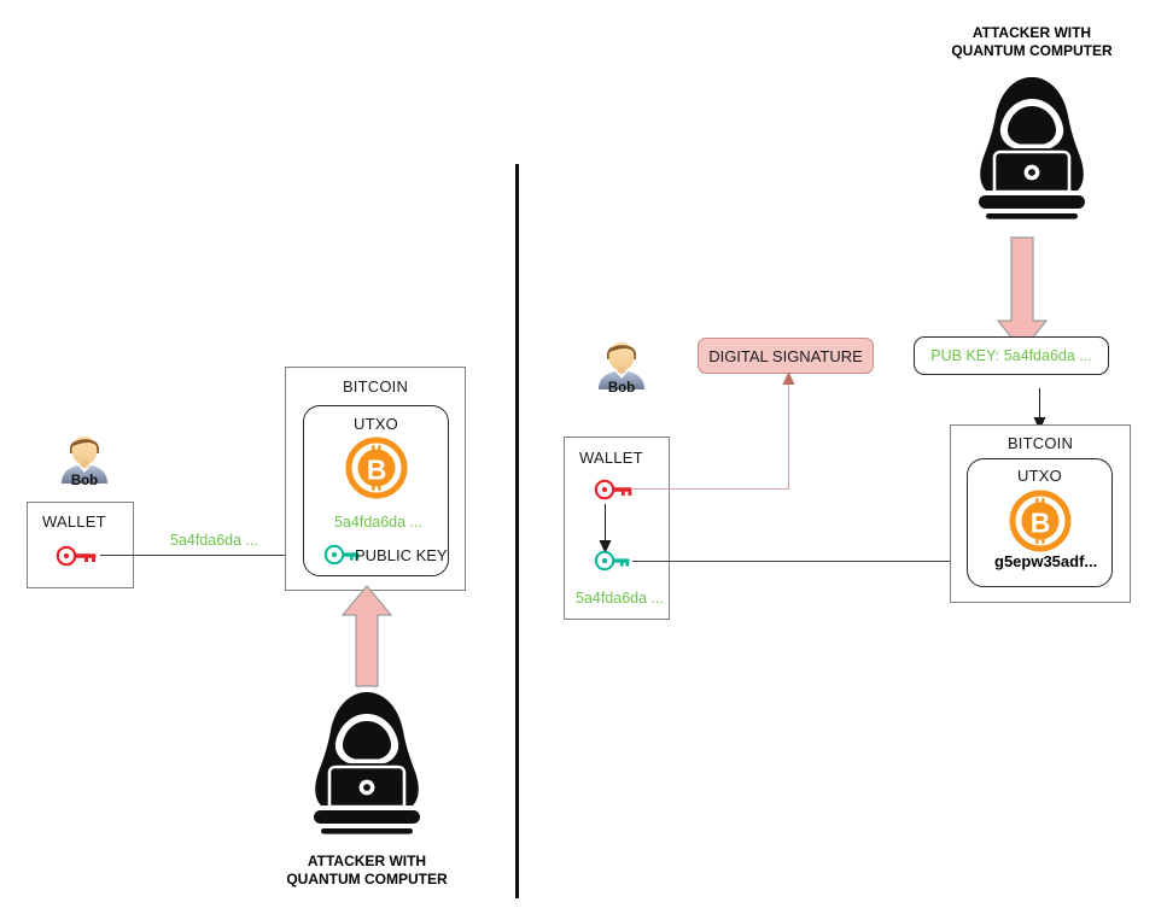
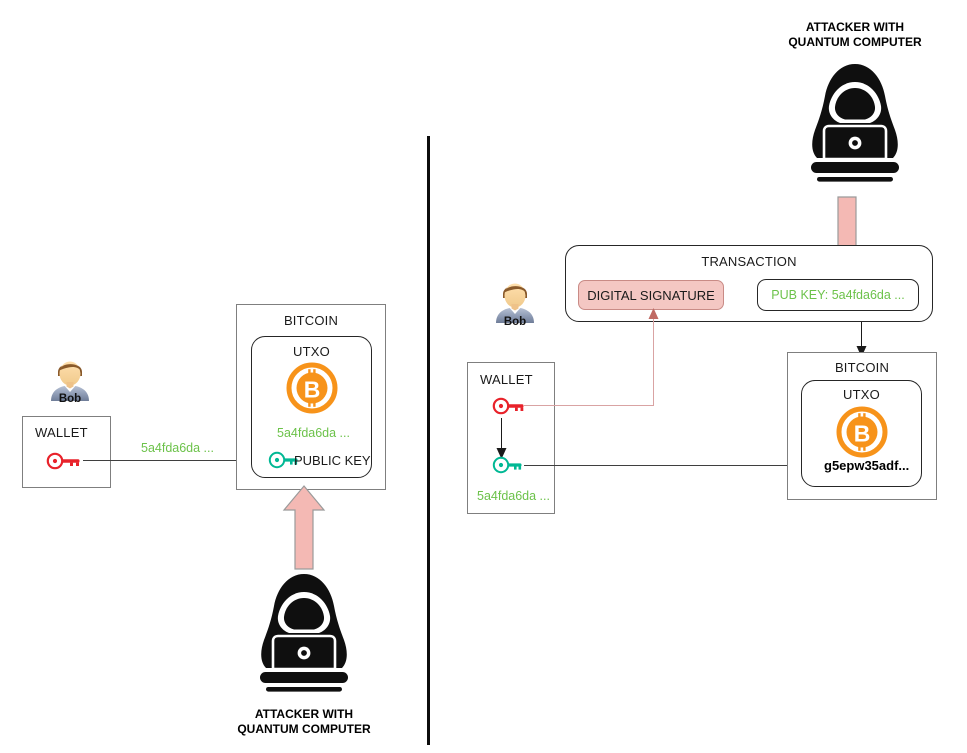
  Bob
  WALLET
  5a4fda6da ...
  BITCOIN
  UTXO
  B
  5a4fda6da ...
  PUBLIC KEY
  ATTACKER WITH
  QUANTUM COMPUTER
  ATTACKER WITH
  QUANTUM COMPUTER
+ TRANSACTION
  DIGITAL SIGNATURE
  PUB KEY: 5a4fda6da ...
  Bob
  WALLET
  5a4fda6da ...
  BITCOIN
  UTXO
  B
  g5epw35adf...
